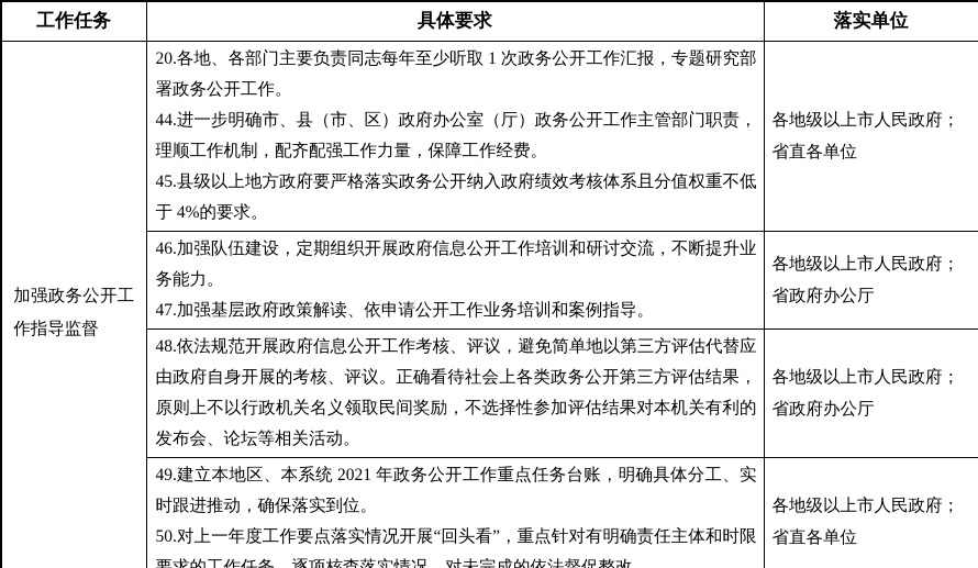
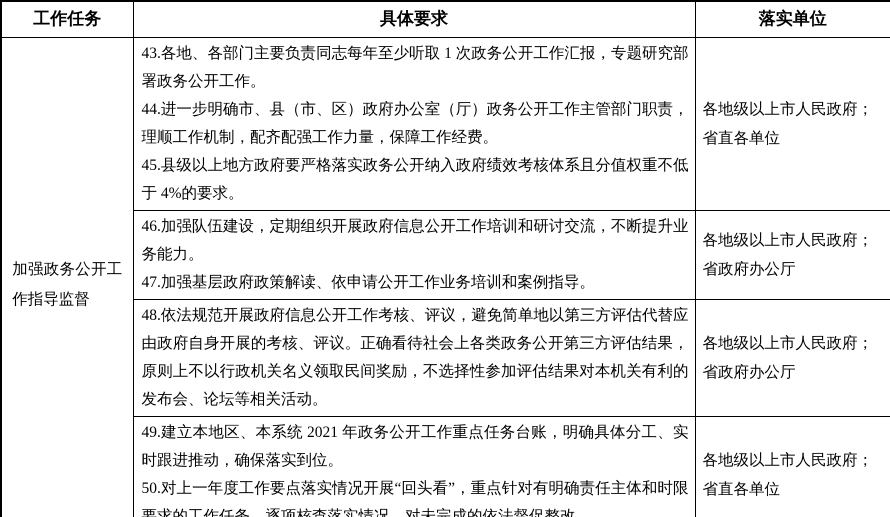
  工作任务	具体要求	落实单位
- 加强政务公开工作指导监督	20.各地、各部门主要负责同志每年至少听取 1 次政务公开工作汇报，专题研究部署政务公开工作。 44.进一步明确市、县（市、区）政府办公室（厅）政务公开工作主管部门职责，理顺工作机制，配齐配强工作力量，保障工作经费。 45.县级以上地方政府要严格落实政务公开纳入政府绩效考核体系且分值权重不低于 4%的要求。	各地级以上市人民政府；省直各单位
+ 加强政务公开工作指导监督	43.各地、各部门主要负责同志每年至少听取 1 次政务公开工作汇报，专题研究部署政务公开工作。 44.进一步明确市、县（市、区）政府办公室（厅）政务公开工作主管部门职责，理顺工作机制，配齐配强工作力量，保障工作经费。 45.县级以上地方政府要严格落实政务公开纳入政府绩效考核体系且分值权重不低于 4%的要求。	各地级以上市人民政府；省直各单位
  46.加强队伍建设，定期组织开展政府信息公开工作培训和研讨交流，不断提升业务能力。 47.加强基层政府政策解读、依申请公开工作业务培训和案例指导。	各地级以上市人民政府；省政府办公厅
  48.依法规范开展政府信息公开工作考核、评议，避免简单地以第三方评估代替应由政府自身开展的考核、评议。正确看待社会上各类政务公开第三方评估结果，原则上不以行政机关名义领取民间奖励，不选择性参加评估结果对本机关有利的发布会、论坛等相关活动。	各地级以上市人民政府；省政府办公厅
  49.建立本地区、本系统 2021 年政务公开工作重点任务台账，明确具体分工、实时跟进推动，确保落实到位。 50.对上一年度工作要点落实情况开展“回头看”，重点针对有明确责任主体和时限要求的工作任务，逐项核查落实情况，对未完成的依法督促整改。	各地级以上市人民政府；省直各单位
